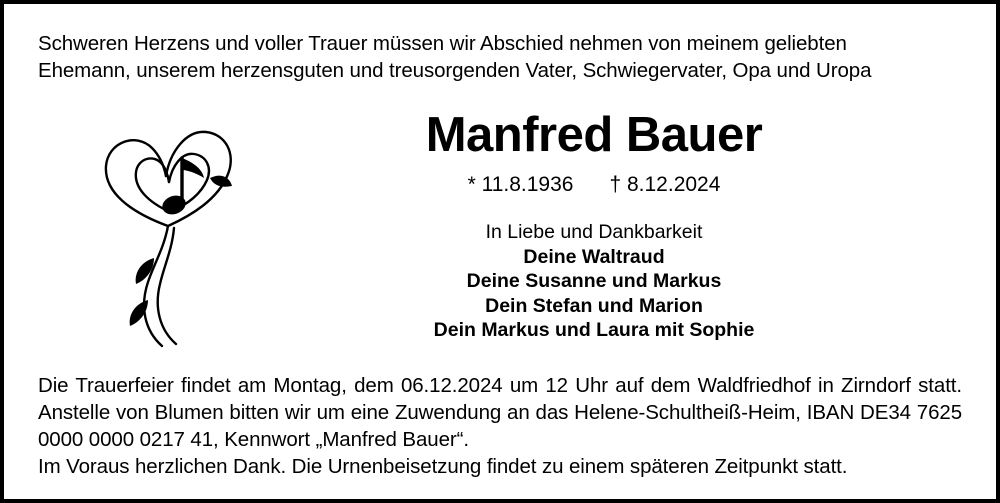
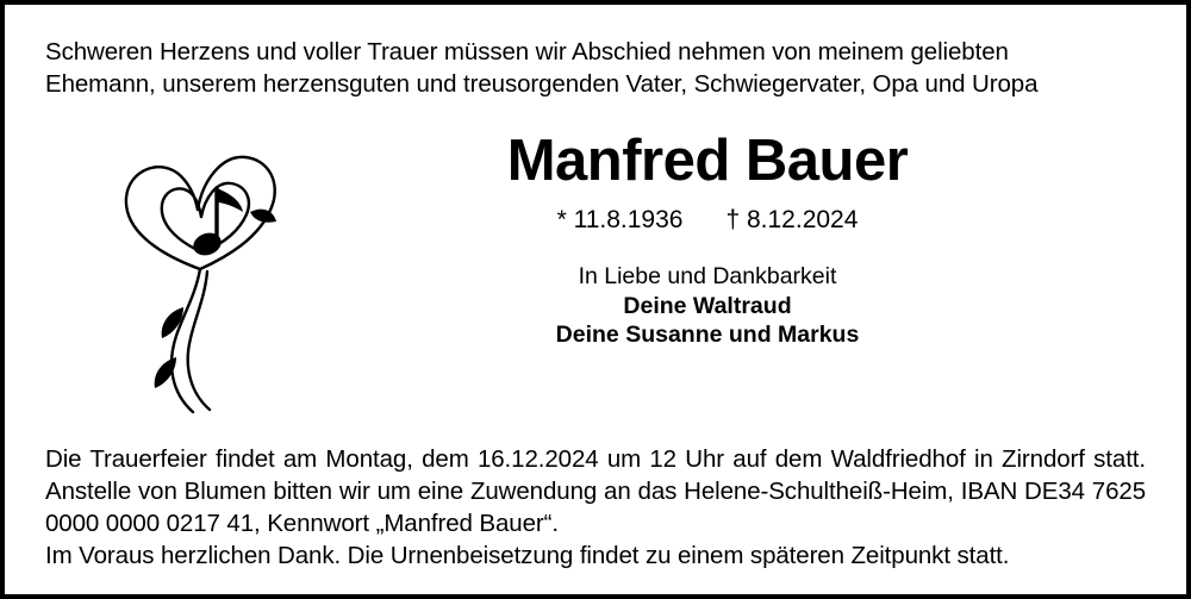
  Schweren Herzens und voller Trauer müssen wir Abschied nehmen von meinem geliebten
  Ehemann, unserem herzensguten und treusorgenden Vater, Schwiegervater, Opa und Uropa
  Manfred Bauer
  * 11.8.1936 † 8.12.2024
  In Liebe und Dankbarkeit
  Deine Waltraud
  Deine Susanne und Markus
- Dein Stefan und Marion
- Dein Markus und Laura mit Sophie
- Die Trauerfeier findet am Montag, dem 06.12.2024 um 12 Uhr auf dem Waldfriedhof in Zirndorf statt. Anstelle von Blumen bitten wir um eine Zuwendung an das Helene-Schultheiß-Heim, IBAN DE34 7625 0000 0000 0217 41, Kennwort „Manfred Bauer“.
+ Die Trauerfeier findet am Montag, dem 16.12.2024 um 12 Uhr auf dem Waldfriedhof in Zirndorf statt. Anstelle von Blumen bitten wir um eine Zuwendung an das Helene-Schultheiß-Heim, IBAN DE34 7625 0000 0000 0217 41, Kennwort „Manfred Bauer“.
  Im Voraus herzlichen Dank. Die Urnenbeisetzung findet zu einem späteren Zeitpunkt statt.
